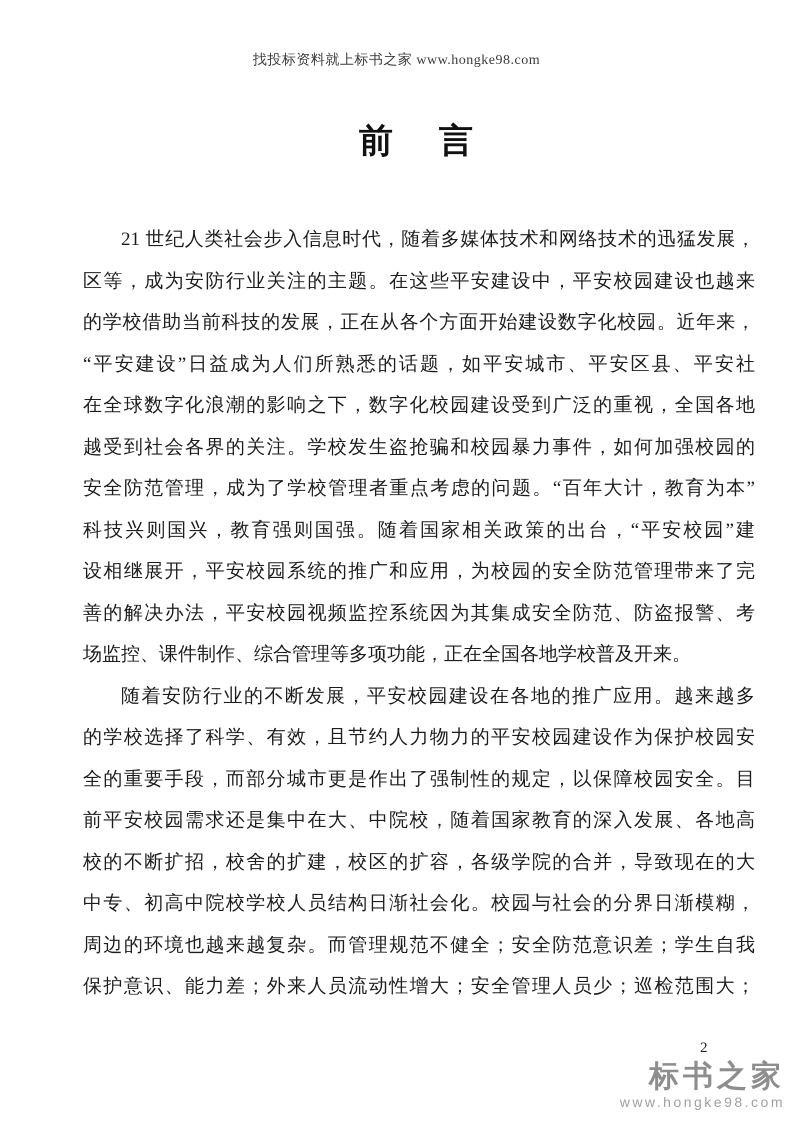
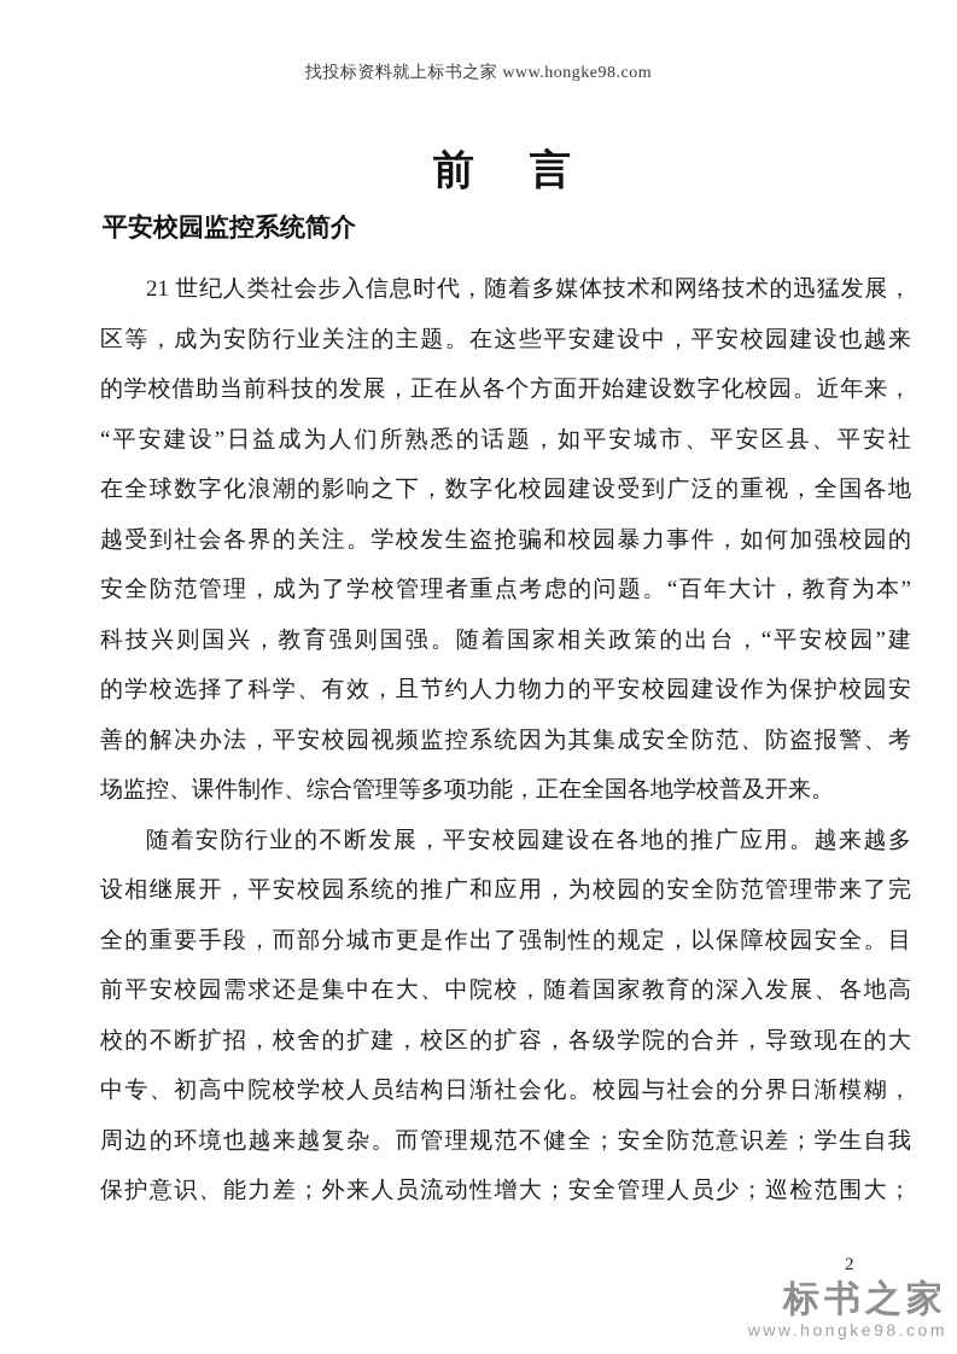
  找投标资料就上标书之家 www.hongke98.com
  前 言
+ 平安校园监控系统简介
  21 世纪人类社会步入信息时代，随着多媒体技术和网络技术的迅猛发展，
  区等，成为安防行业关注的主题。在这些平安建设中，平安校园建设也越来
  的学校借助当前科技的发展，正在从各个方面开始建设数字化校园。近年来，
  “平安建设”日益成为人们所熟悉的话题，如平安城市、平安区县、平安社
  在全球数字化浪潮的影响之下，数字化校园建设受到广泛的重视，全国各地
  越受到社会各界的关注。学校发生盗抢骗和校园暴力事件，如何加强校园的
  安全防范管理，成为了学校管理者重点考虑的问题。“百年大计，教育为本”
  科技兴则国兴，教育强则国强。随着国家相关政策的出台，“平安校园”建
- 设相继展开，平安校园系统的推广和应用，为校园的安全防范管理带来了完
+ 的学校选择了科学、有效，且节约人力物力的平安校园建设作为保护校园安
  善的解决办法，平安校园视频监控系统因为其集成安全防范、防盗报警、考
  场监控、课件制作、综合管理等多项功能，正在全国各地学校普及开来。
  随着安防行业的不断发展，平安校园建设在各地的推广应用。越来越多
- 的学校选择了科学、有效，且节约人力物力的平安校园建设作为保护校园安
+ 设相继展开，平安校园系统的推广和应用，为校园的安全防范管理带来了完
  全的重要手段，而部分城市更是作出了强制性的规定，以保障校园安全。目
  前平安校园需求还是集中在大、中院校，随着国家教育的深入发展、各地高
  校的不断扩招，校舍的扩建，校区的扩容，各级学院的合并，导致现在的大
  中专、初高中院校学校人员结构日渐社会化。校园与社会的分界日渐模糊，
  周边的环境也越来越复杂。而管理规范不健全；安全防范意识差；学生自我
  保护意识、能力差；外来人员流动性增大；安全管理人员少；巡检范围大；
  2
  标书之家
  www.hongke98.com
